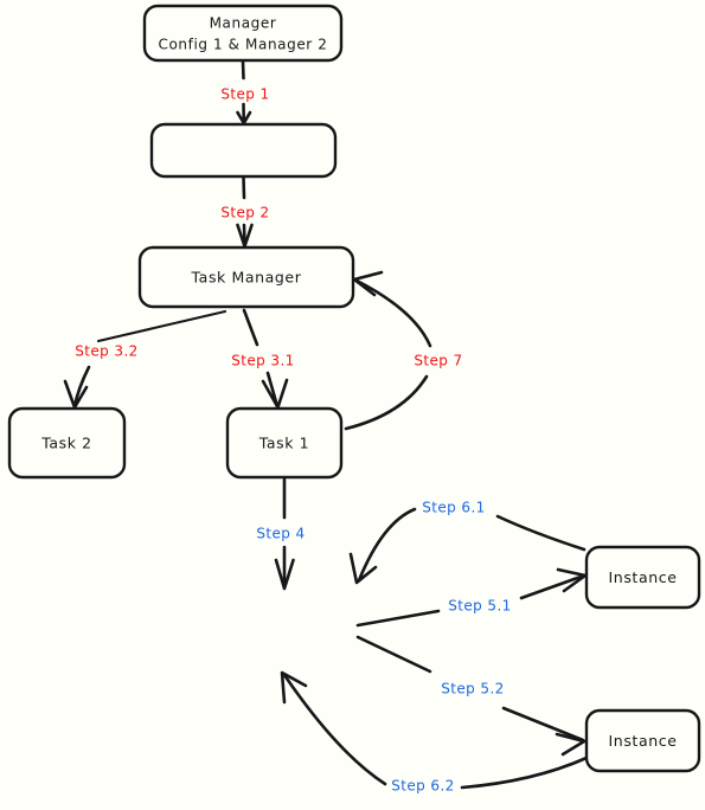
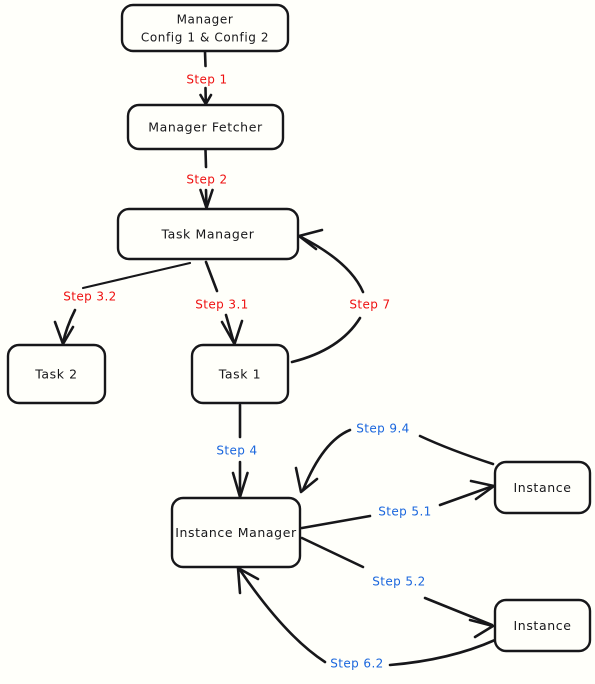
  Manager
- Config 1 & Manager 2
+ Config 1 & Config 2
+ Manager Fetcher
  Task Manager
  Task 2
  Task 1
+ Instance Manager
  Instance
  Instance
  Step 1
  Step 2
  Step 3.2
  Step 3.1
  Step 7
  Step 4
  Step 5.1
  Step 5.2
- Step 6.1
+ Step 9.4
  Step 6.2
